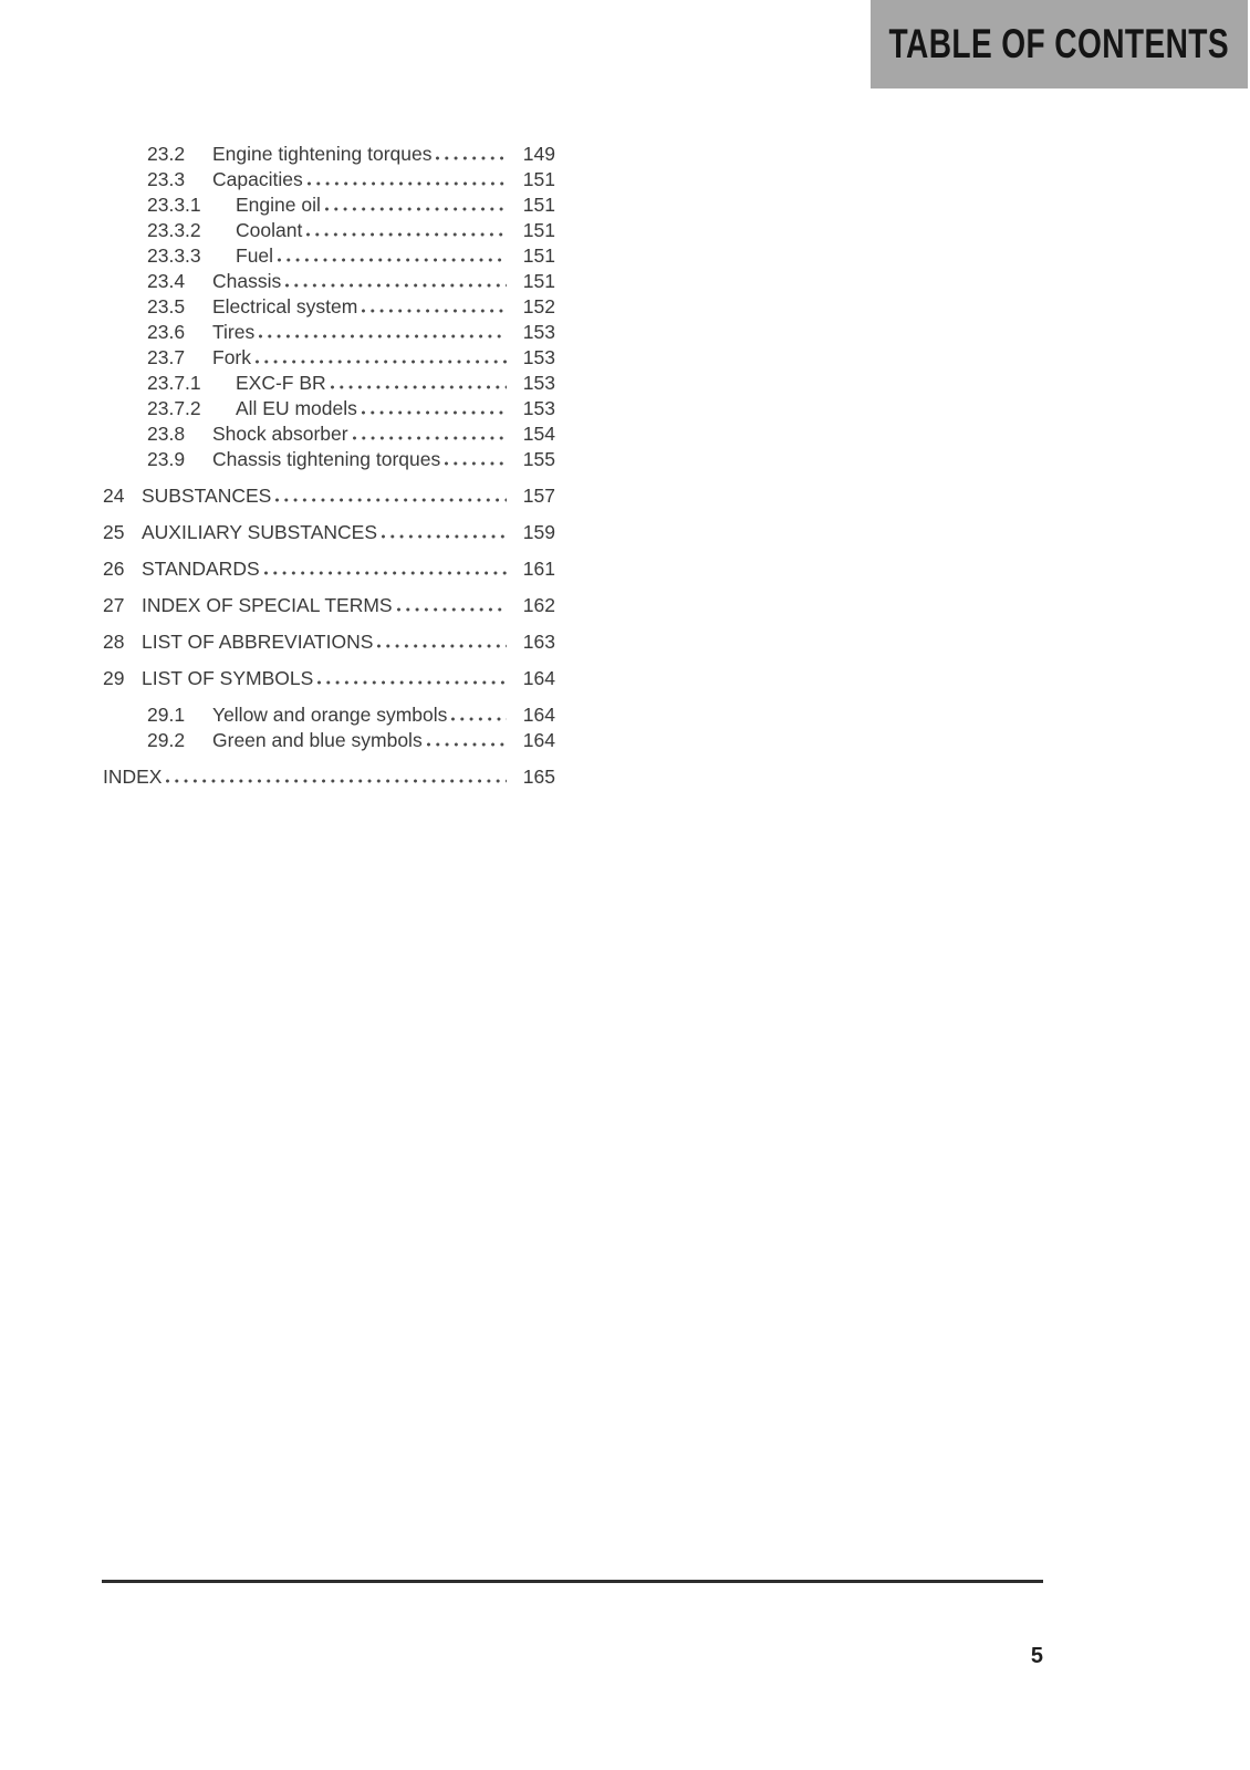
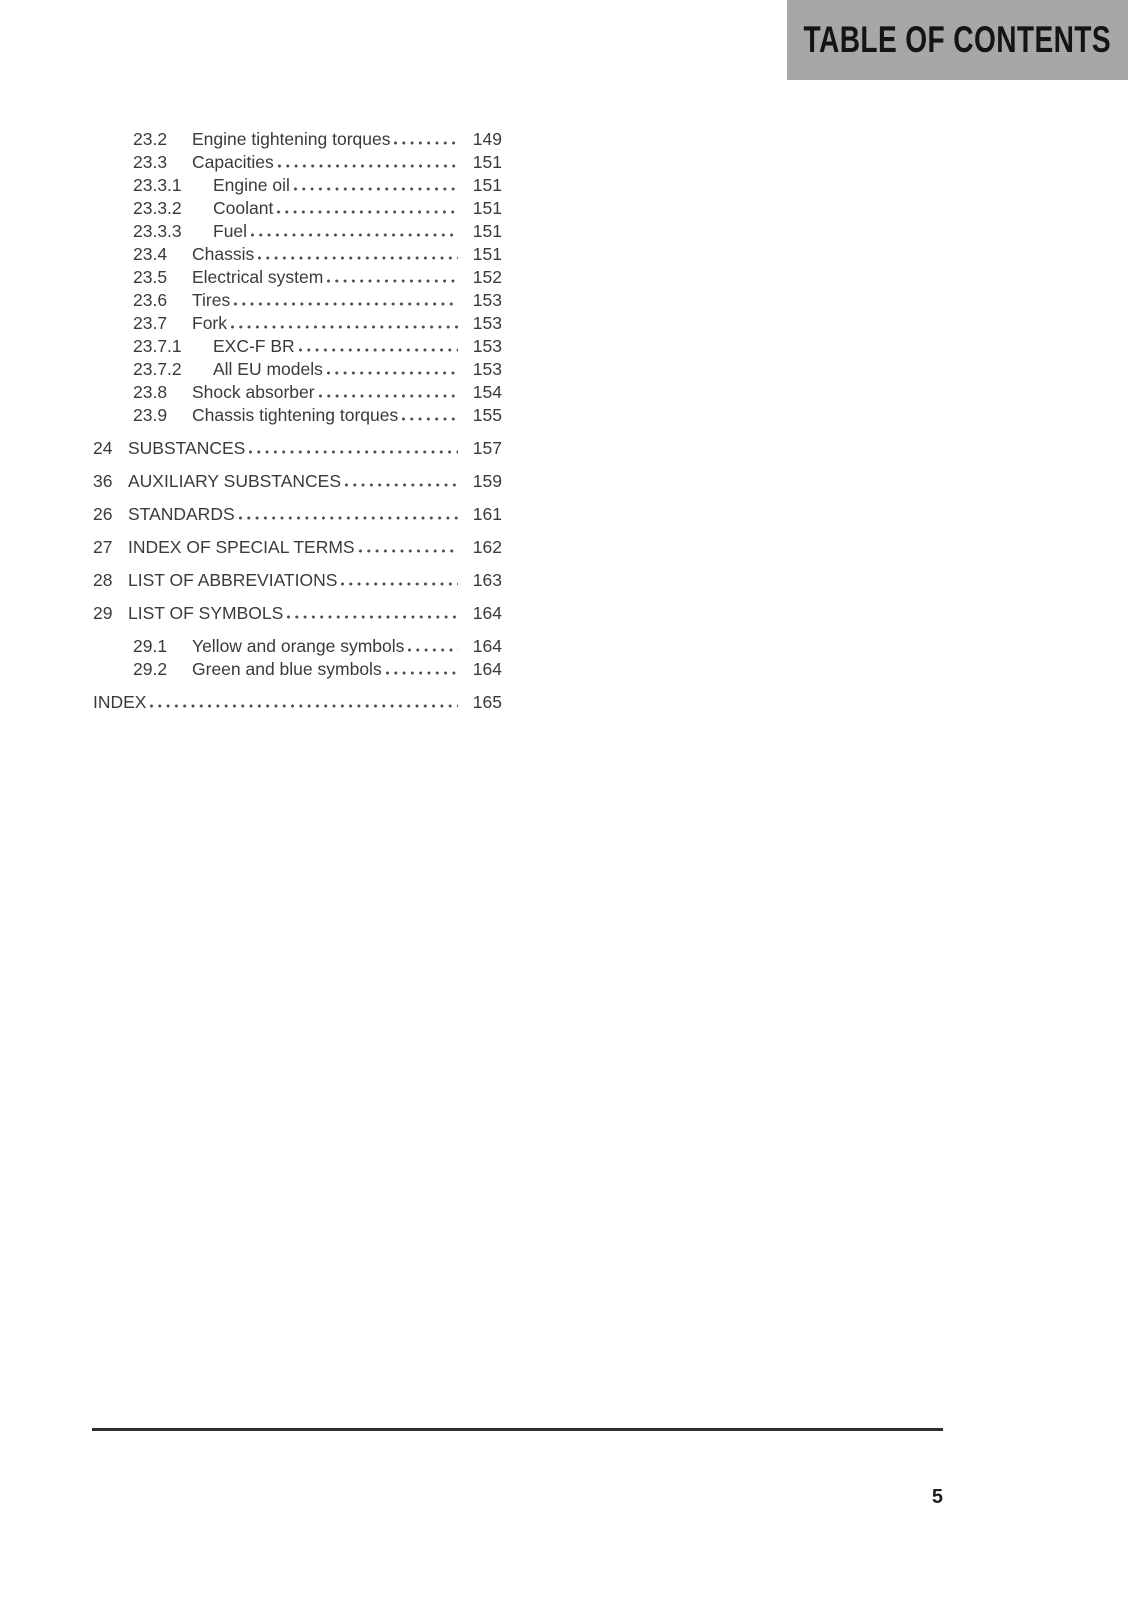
  TABLE OF CONTENTS
  23.2
  Engine tightening torques
  149
  23.3
  Capacities
  151
  23.3.1
  Engine oil
  151
  23.3.2
  Coolant
  151
  23.3.3
  Fuel
  151
  23.4
  Chassis
  151
  23.5
  Electrical system
  152
  23.6
  Tires
  153
  23.7
  Fork
  153
  23.7.1
  EXC-F BR
  153
  23.7.2
  All EU models
  153
  23.8
  Shock absorber
  154
  23.9
  Chassis tightening torques
  155
  24
  SUBSTANCES
  157
- 25
+ 36
  AUXILIARY SUBSTANCES
  159
  26
  STANDARDS
  161
  27
  INDEX OF SPECIAL TERMS
  162
  28
  LIST OF ABBREVIATIONS
  163
  29
  LIST OF SYMBOLS
  164
  29.1
  Yellow and orange symbols
  164
  29.2
  Green and blue symbols
  164
  INDEX
  165
  5
